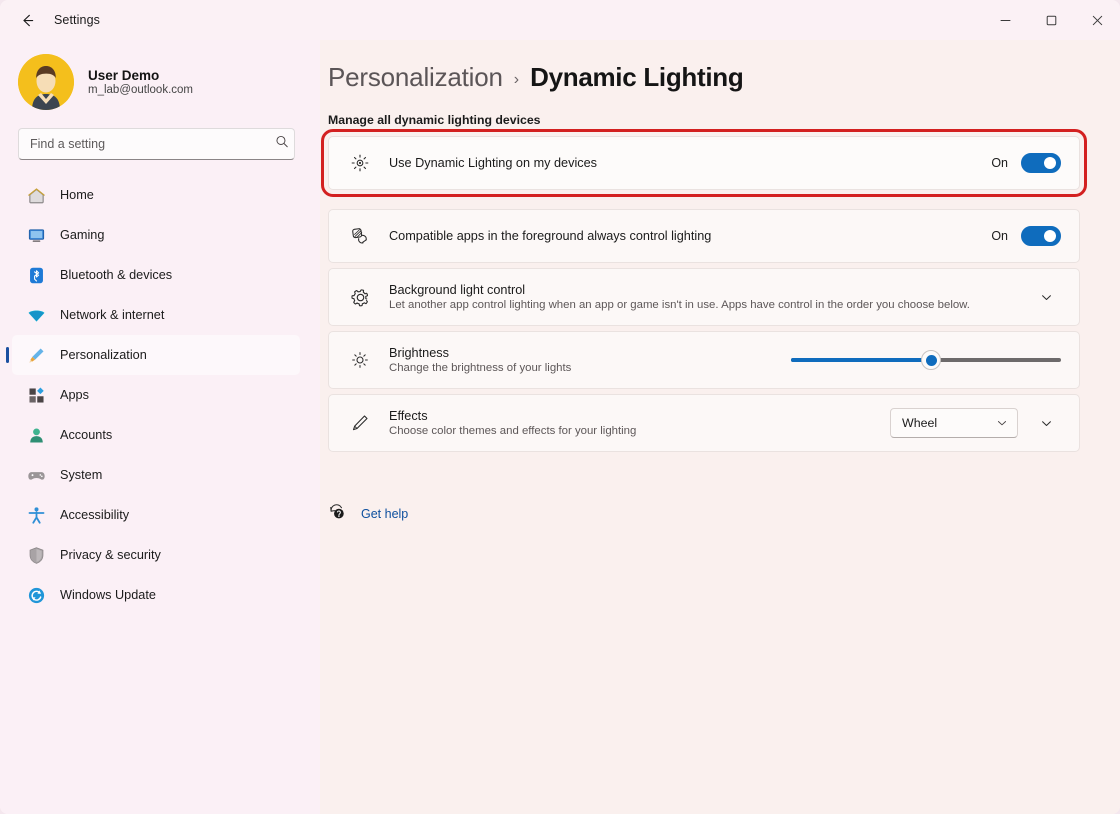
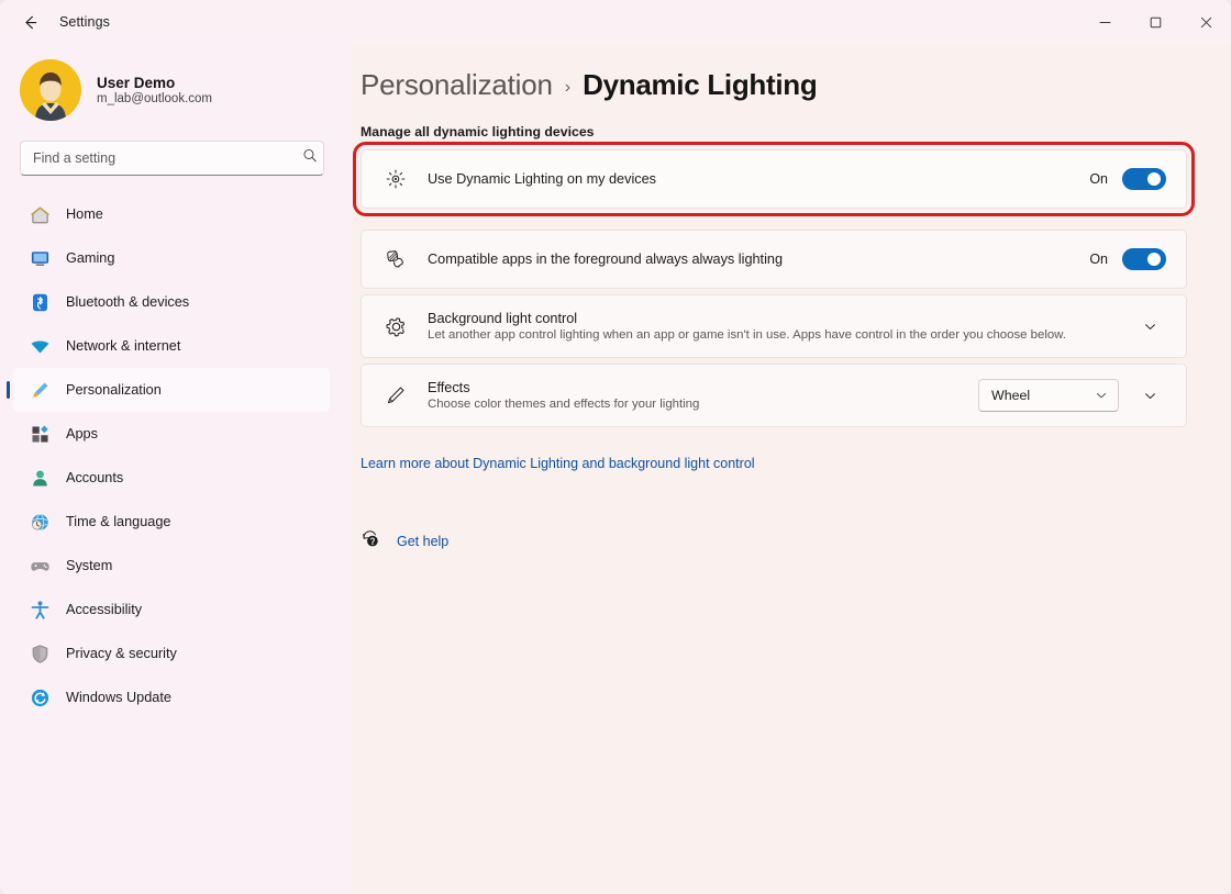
  Settings
  User Demo
  m_lab@outlook.com
  Find a setting
  Home
  Gaming
  Bluetooth & devices
  Network & internet
  Personalization
  Apps
  Accounts
+ Time & language
  System
  Accessibility
  Privacy & security
  Windows Update
  Personalization
  ›
  Dynamic Lighting
  Manage all dynamic lighting devices
  Use Dynamic Lighting on my devices
  On
- Compatible apps in the foreground always control lighting
+ Compatible apps in the foreground always always lighting
  On
  Background light control
  Let another app control lighting when an app or game isn't in use. Apps have control in the order you choose below.
- Brightness
- Change the brightness of your lights
  Effects
  Choose color themes and effects for your lighting
  Wheel
+ Learn more about Dynamic Lighting and background light control
  Get help
